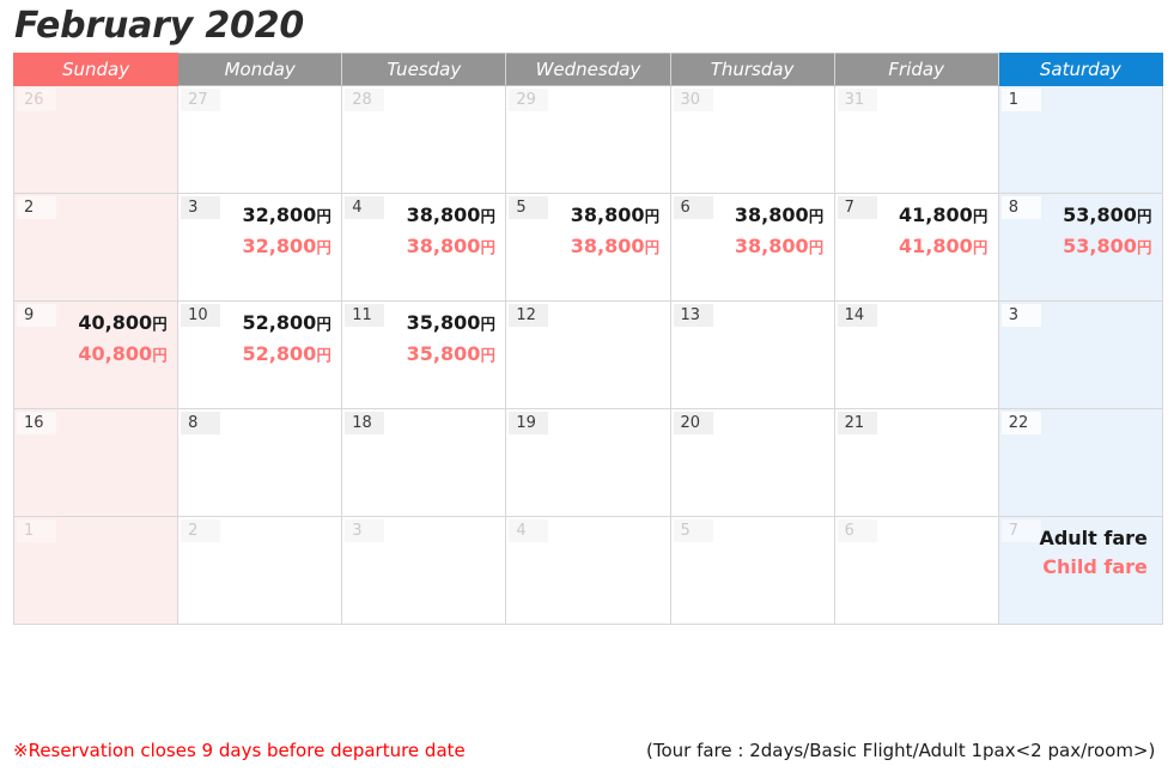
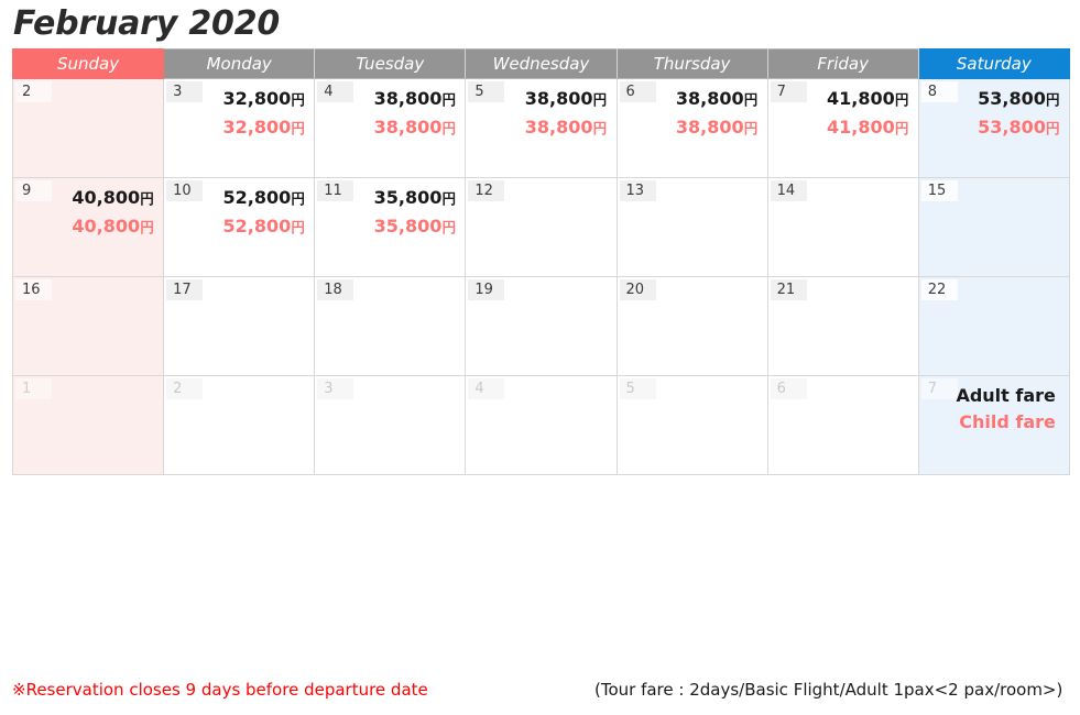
  February 2020
  Sunday	Monday	Tuesday	Wednesday	Thursday	Friday	Saturday
- 26	27	28	29	30	31	1
  2	3 32,800円32,800円	4 38,800円38,800円	5 38,800円38,800円	6 38,800円38,800円	7 41,800円41,800円	8 53,800円53,800円
- 9 40,800円40,800円	10 52,800円52,800円	11 35,800円35,800円	12	13	14	3
+ 9 40,800円40,800円	10 52,800円52,800円	11 35,800円35,800円	12	13	14	15
- 16	8	18	19	20	21	22
+ 16	17	18	19	20	21	22
  1	2	3	4	5	6	7 Adult fareChild fare
  ※Reservation closes 9 days before departure date
  (Tour fare : 2days/Basic Flight/Adult 1pax<2 pax/room>)
